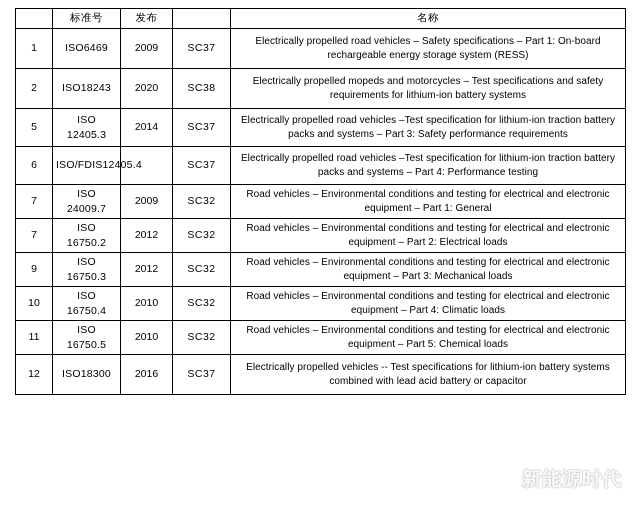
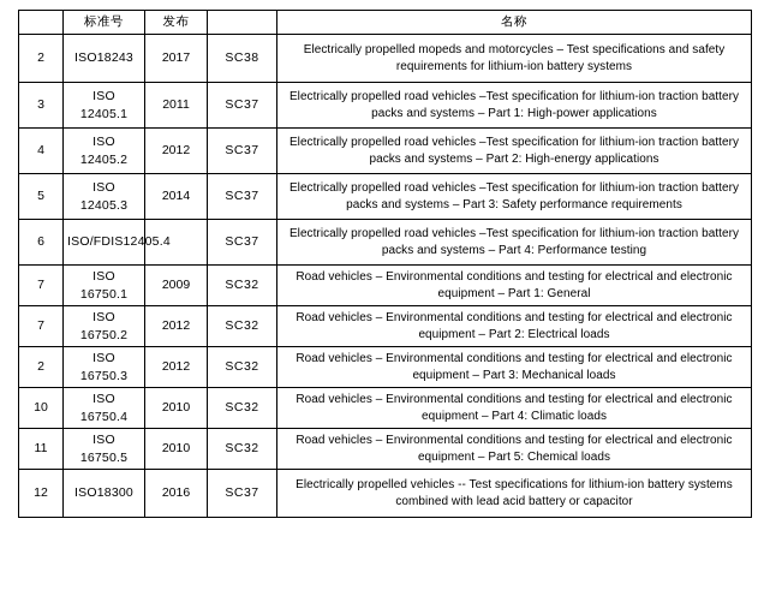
  	标准号	发布		名称
- 1	ISO6469	2009	SC37	Electrically propelled road vehicles – Safety specifications – Part 1: On-board rechargeable energy storage system (RESS)
- 2	ISO18243	2020	SC38	Electrically propelled mopeds and motorcycles – Test specifications and safety requirements for lithium-ion battery systems
+ 2	ISO18243	2017	SC38	Electrically propelled mopeds and motorcycles – Test specifications and safety requirements for lithium-ion battery systems
+ 3	ISO 12405.1	2011	SC37	Electrically propelled road vehicles –Test specification for lithium-ion traction battery packs and systems – Part 1: High-power applications
+ 4	ISO 12405.2	2012	SC37	Electrically propelled road vehicles –Test specification for lithium-ion traction battery packs and systems – Part 2: High-energy applications
  5	ISO 12405.3	2014	SC37	Electrically propelled road vehicles –Test specification for lithium-ion traction battery packs and systems – Part 3: Safety performance requirements
  6	ISO/FDIS12405.4		SC37	Electrically propelled road vehicles –Test specification for lithium-ion traction battery packs and systems – Part 4: Performance testing
- 7	ISO 24009.7	2009	SC32	Road vehicles – Environmental conditions and testing for electrical and electronic equipment – Part 1: General
+ 7	ISO 16750.1	2009	SC32	Road vehicles – Environmental conditions and testing for electrical and electronic equipment – Part 1: General
  7	ISO 16750.2	2012	SC32	Road vehicles – Environmental conditions and testing for electrical and electronic equipment – Part 2: Electrical loads
- 9	ISO 16750.3	2012	SC32	Road vehicles – Environmental conditions and testing for electrical and electronic equipment – Part 3: Mechanical loads
+ 2	ISO 16750.3	2012	SC32	Road vehicles – Environmental conditions and testing for electrical and electronic equipment – Part 3: Mechanical loads
  10	ISO 16750.4	2010	SC32	Road vehicles – Environmental conditions and testing for electrical and electronic equipment – Part 4: Climatic loads
  11	ISO 16750.5	2010	SC32	Road vehicles – Environmental conditions and testing for electrical and electronic equipment – Part 5: Chemical loads
  12	ISO18300	2016	SC37	Electrically propelled vehicles -- Test specifications for lithium-ion battery systems combined with lead acid battery or capacitor
- 新能源时代
